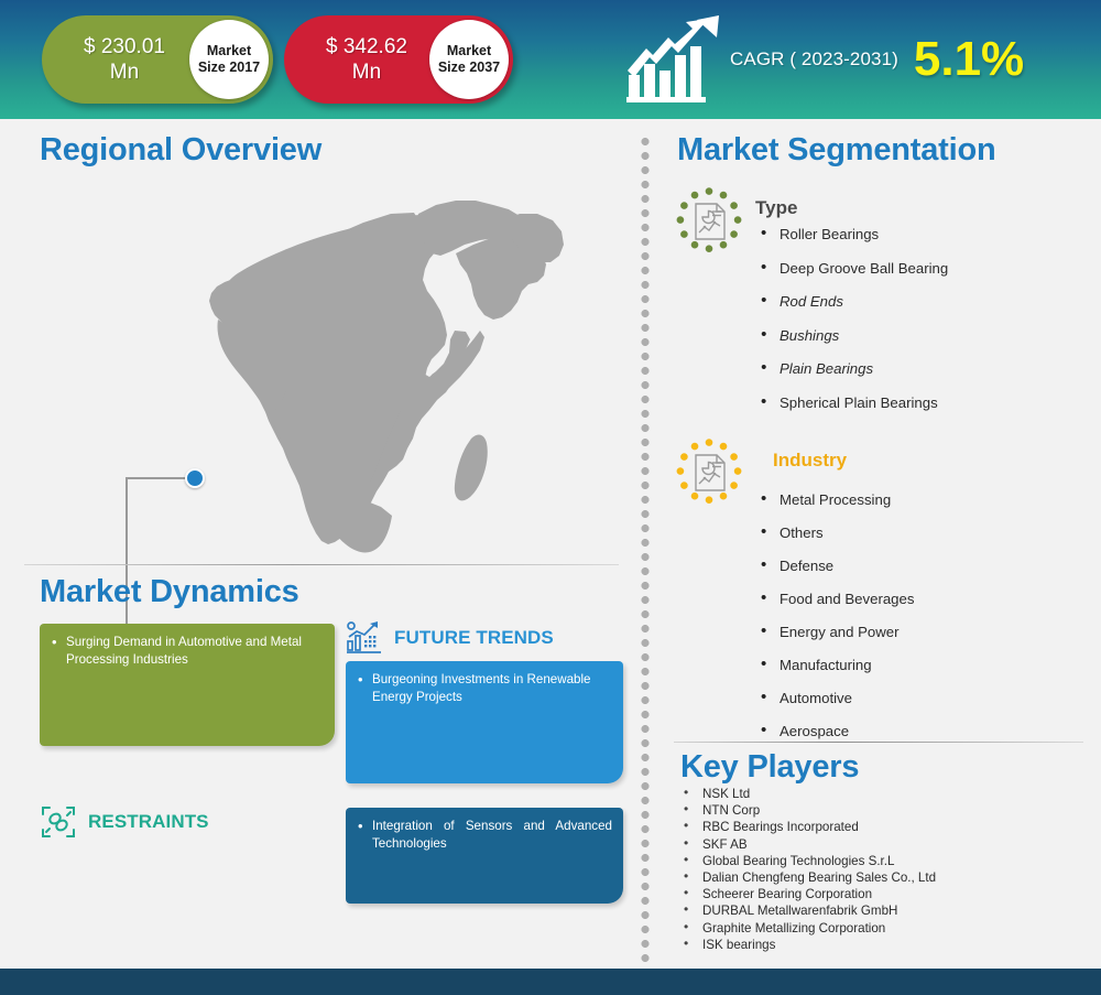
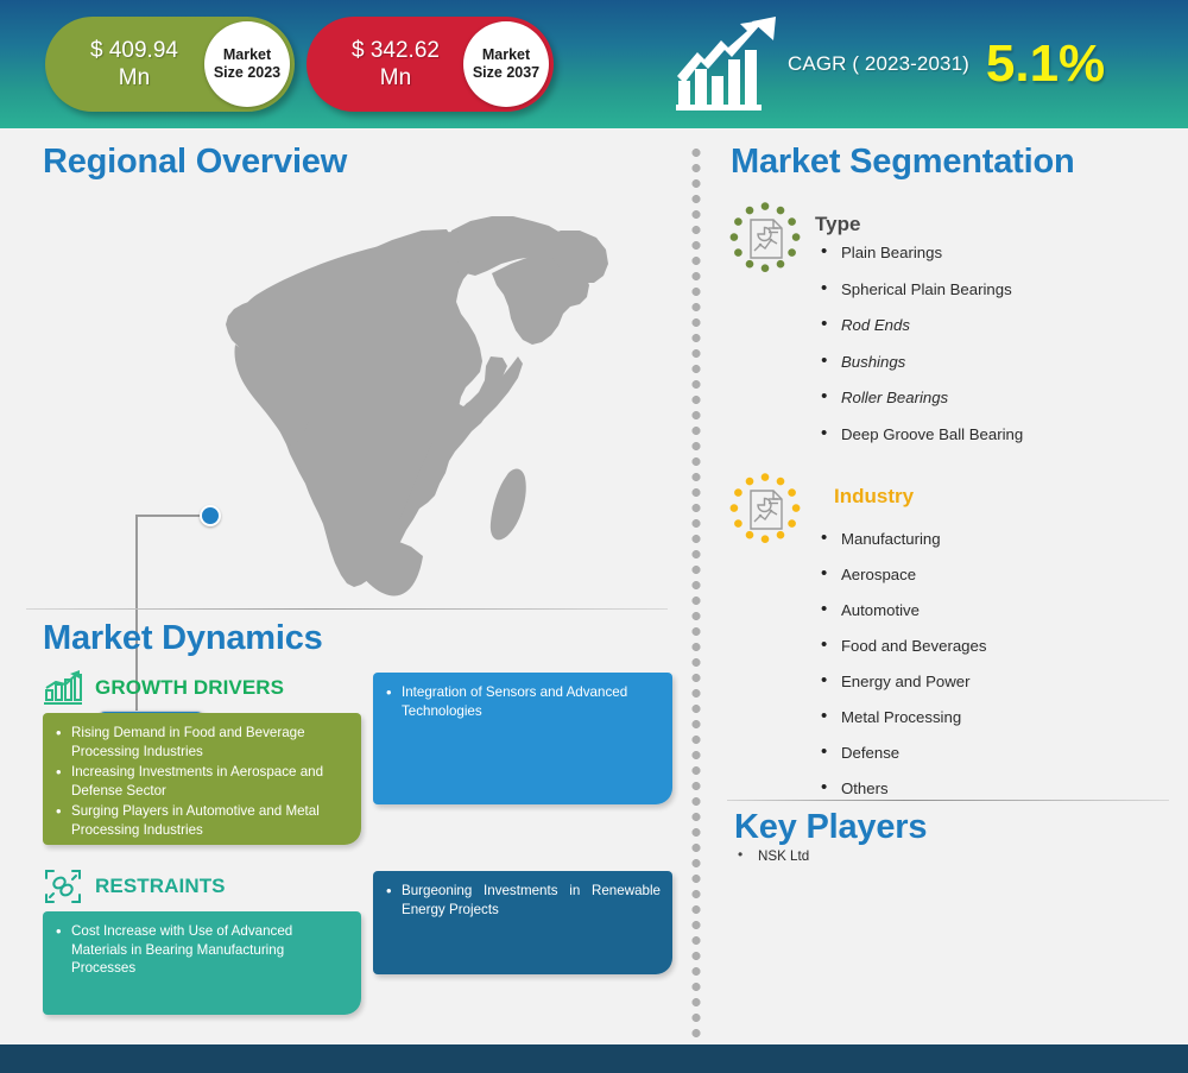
- $ 230.01
+ $ 409.94
  Mn
  Market
- Size 2017
+ Size 2023
  $ 342.62
  Mn
  Market
  Size 2037
  CAGR ( 2023-2031)
  5.1%
  Regional Overview
  Market Dynamics
+ GROWTH DRIVERS
+ Rising Demand in Food and Beverage Processing Industries
+ Increasing Investments in Aerospace and Defense Sector
- Surging Demand in Automotive and Metal Processing Industries
+ Surging Players in Automotive and Metal Processing Industries
- FUTURE TRENDS
- Burgeoning Investments in Renewable Energy Projects
+ Integration of Sensors and Advanced Technologies
  RESTRAINTS
+ Cost Increase with Use of Advanced Materials in Bearing Manufacturing Processes
- Integration of Sensors and Advanced Technologies
+ Burgeoning Investments in Renewable Energy Projects
  Market Segmentation
  Type
- Roller Bearings
+ Plain Bearings
- Deep Groove Ball Bearing
+ Spherical Plain Bearings
  Rod Ends
  Bushings
- Plain Bearings
+ Roller Bearings
- Spherical Plain Bearings
+ Deep Groove Ball Bearing
  Industry
- Metal Processing
+ Manufacturing
- Others
+ Aerospace
- Defense
+ Automotive
  Food and Beverages
  Energy and Power
- Manufacturing
+ Metal Processing
- Automotive
+ Defense
- Aerospace
+ Others
  Key Players
  NSK Ltd
- NTN Corp
- RBC Bearings Incorporated
- SKF AB
- Global Bearing Technologies S.r.L
- Dalian Chengfeng Bearing Sales Co., Ltd
- Scheerer Bearing Corporation
- DURBAL Metallwarenfabrik GmbH
- Graphite Metallizing Corporation
- ISK bearings
